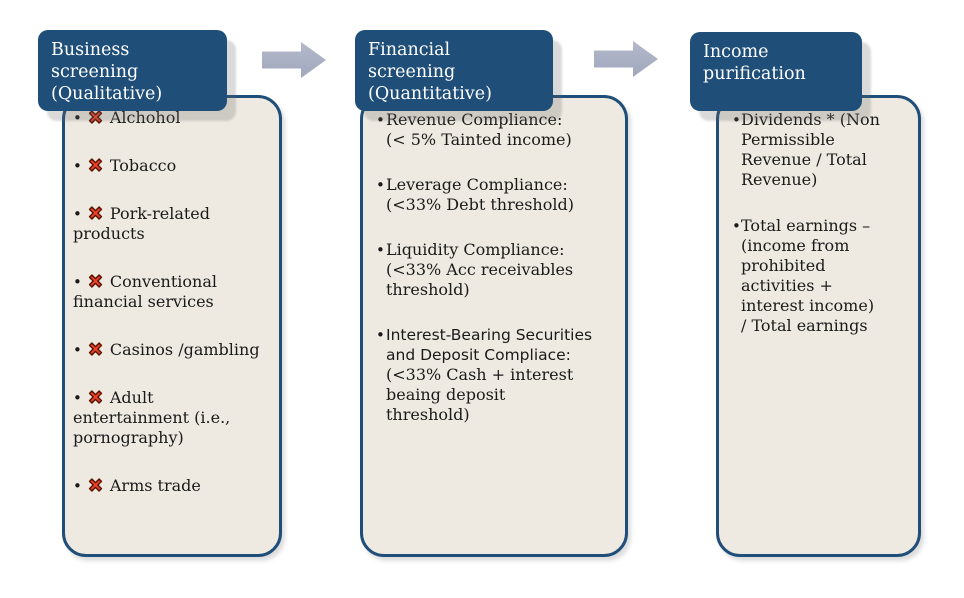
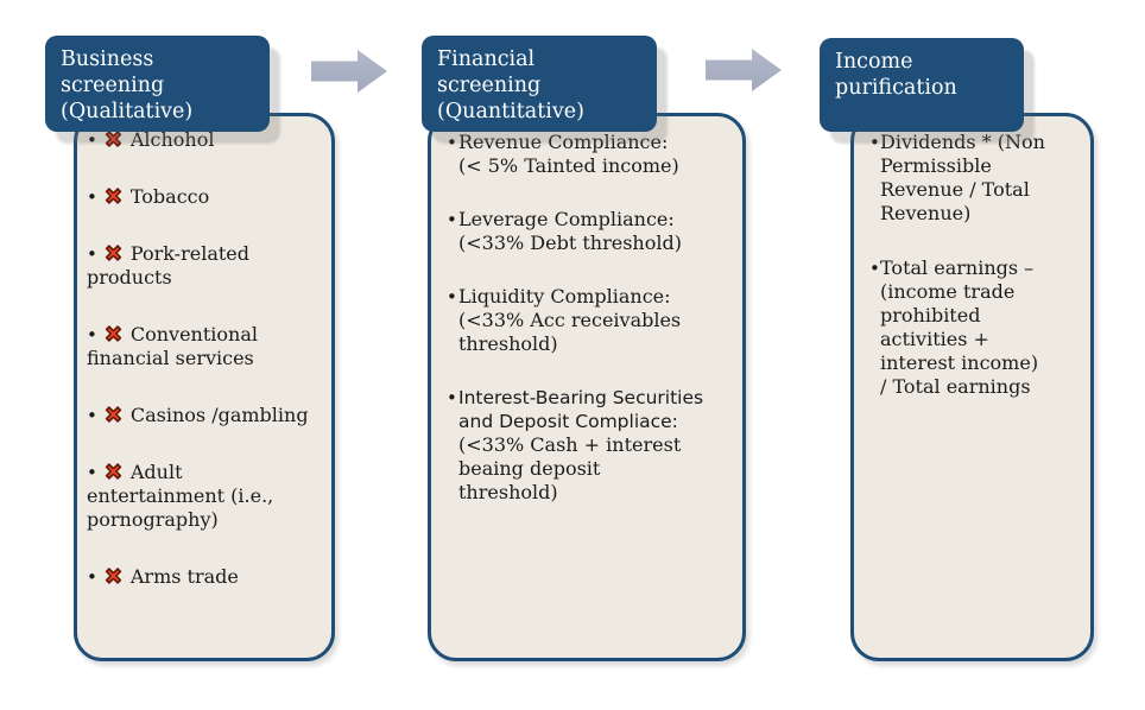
  Business screening (Qualitative)
  • Alchohol
  • Tobacco
  • Pork-related products
  • Conventional financial services
  • Casinos /gambling
  • Adult entertainment (i.e., pornography)
  • Arms trade
  Financial screening (Quantitative)
  •
  Revenue Compliance:
  (< 5% Tainted income)
  •
  Leverage Compliance:
  (<33% Debt threshold)
  •
  Liquidity Compliance:
  (<33% Acc receivables threshold)
  •
  Interest-Bearing Securities and Deposit Compliace:
  (<33% Cash + interest beaing deposit threshold)
  Income purification
  •
  Dividends * (Non Permissible Revenue / Total Revenue)
  •
- Total earnings – (income from prohibited activities + interest income) / Total earnings
+ Total earnings – (income trade prohibited activities + interest income) / Total earnings
